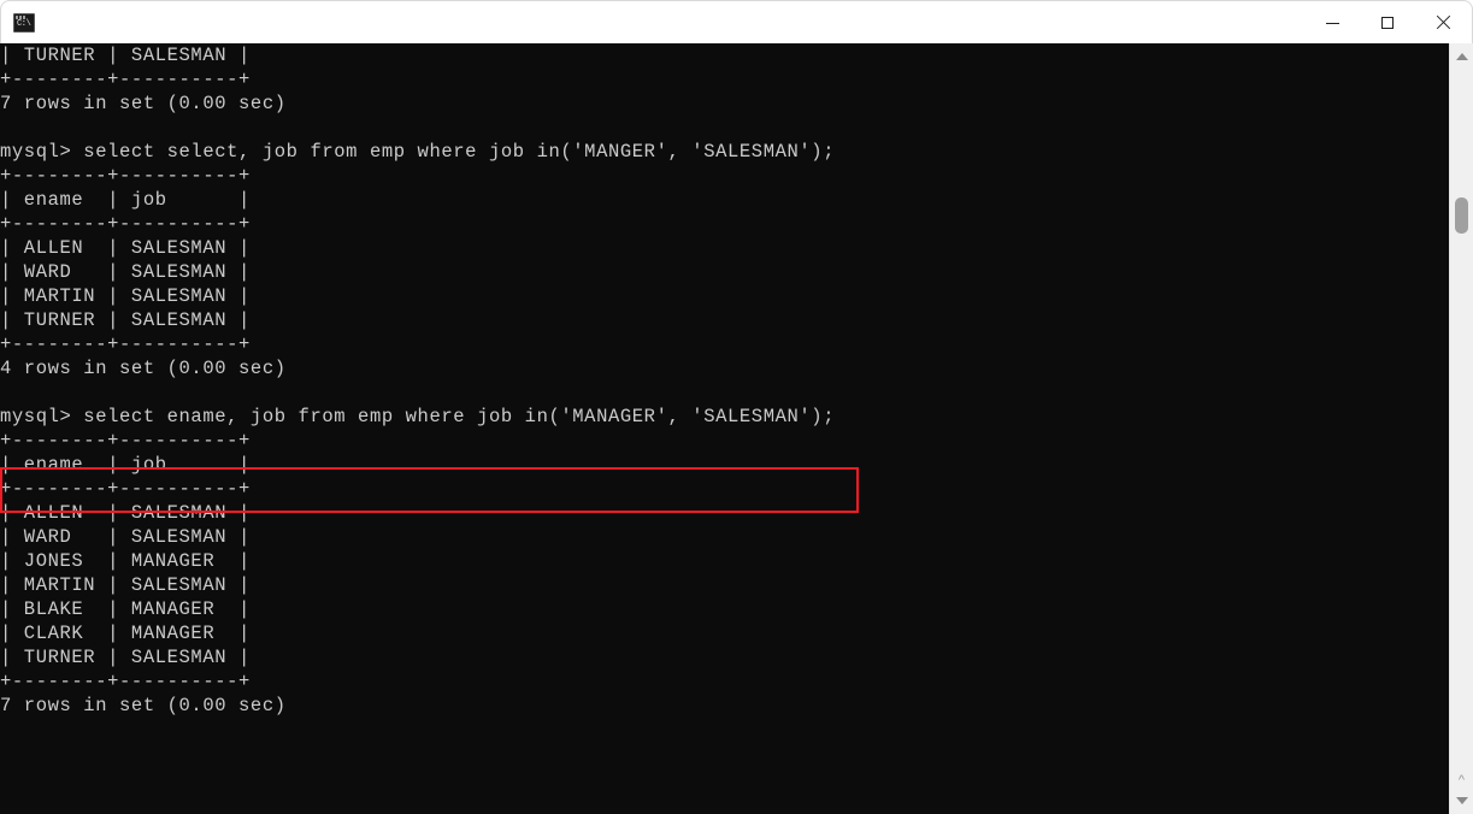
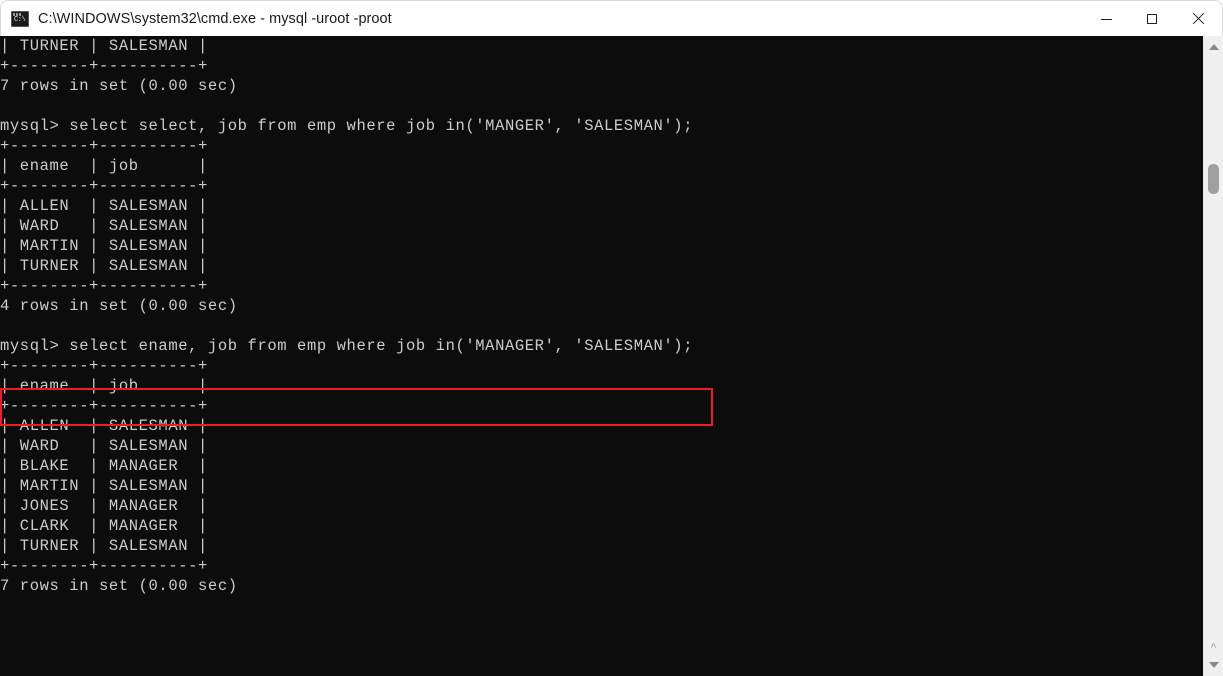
+ C:\WINDOWS\system32\cmd.exe - mysql -uroot -proot
  | TURNER | SALESMAN |
  +--------+----------+
  7 rows in set (0.00 sec)
  mysql> select select, job from emp where job in('MANGER', 'SALESMAN');
  +--------+----------+
  | ename | job |
  +--------+----------+
  | ALLEN | SALESMAN |
  | WARD | SALESMAN |
  | MARTIN | SALESMAN |
  | TURNER | SALESMAN |
  +--------+----------+
  4 rows in set (0.00 sec)
  mysql> select ename, job from emp where job in('MANAGER', 'SALESMAN');
  +--------+----------+
  | ename | job |
  +--------+----------+
  | ALLEN | SALESMAN |
  | WARD | SALESMAN |
- | JONES | MANAGER |
+ | BLAKE | MANAGER |
  | MARTIN | SALESMAN |
- | BLAKE | MANAGER |
+ | JONES | MANAGER |
  | CLARK | MANAGER |
  | TURNER | SALESMAN |
  +--------+----------+
  7 rows in set (0.00 sec)
  ^
